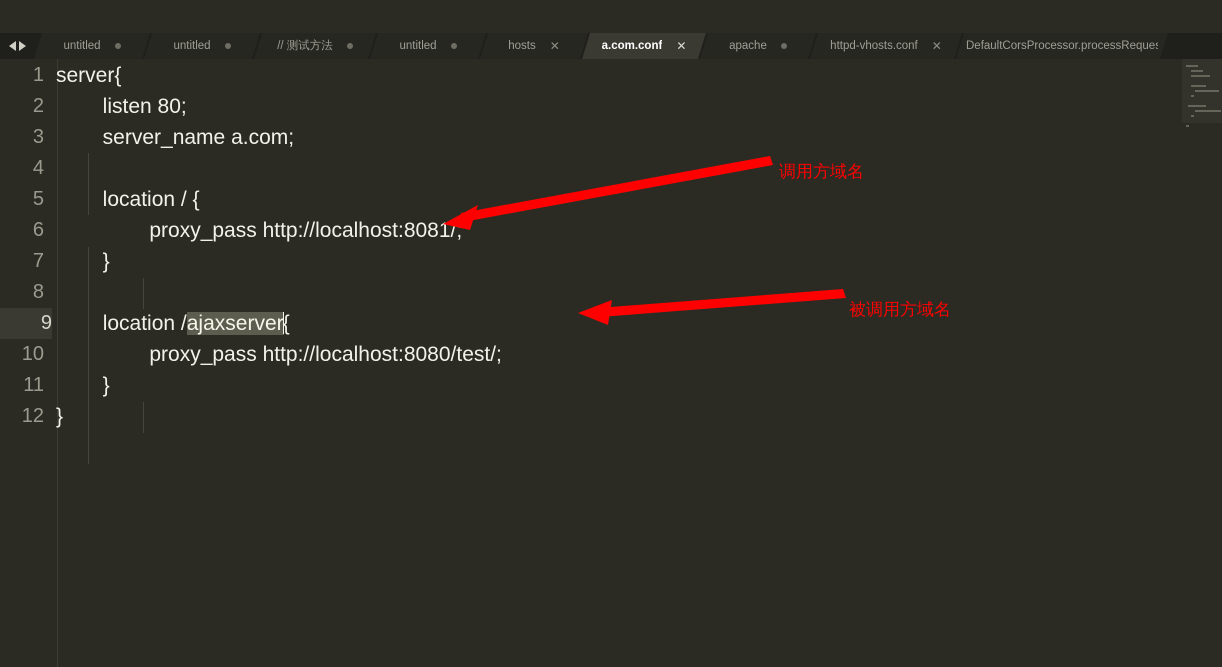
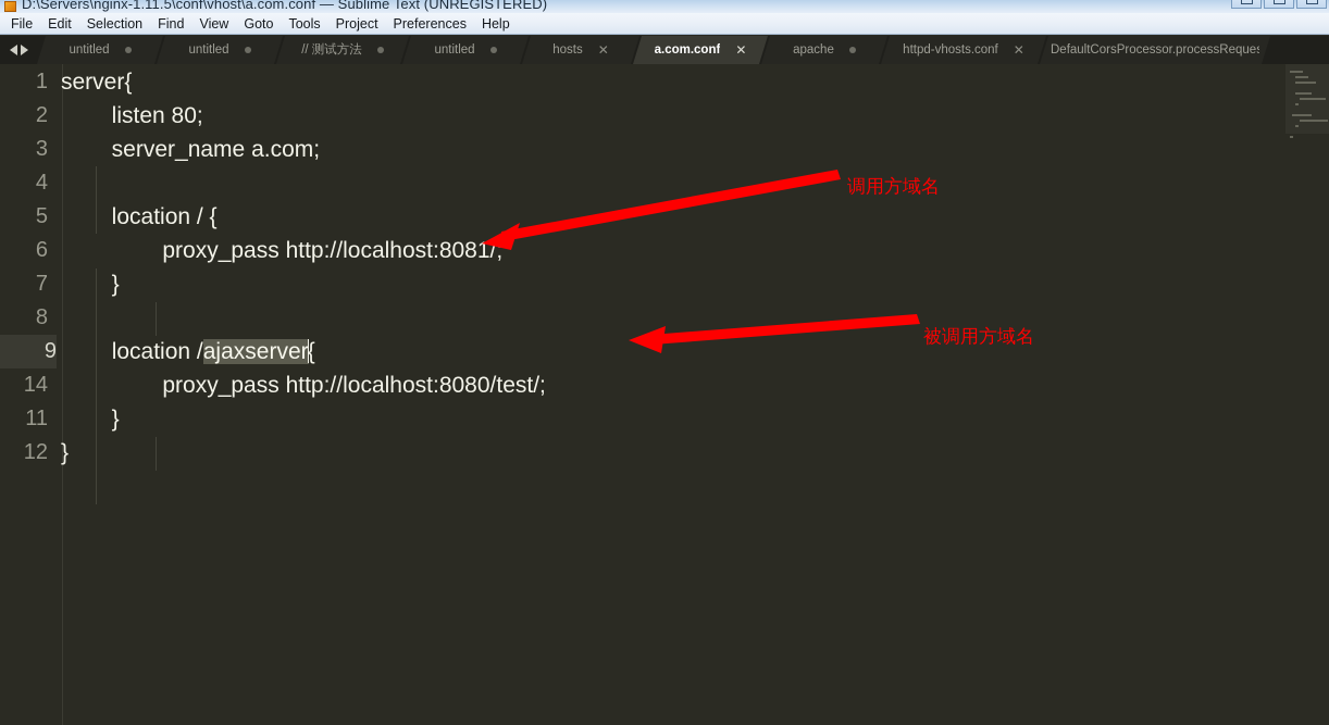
+ D:\Servers\nginx-1.11.5\conf\vhost\a.com.conf — Sublime Text (UNREGISTERED)
+ File
+ Edit
+ Selection
+ Find
+ View
+ Goto
+ Tools
+ Project
+ Preferences
+ Help
  untitled
  untitled
  // 测试方法
  untitled
  hosts
  ✕
  a.com.conf
  ✕
  apache
  httpd-vhosts.conf
  ✕
  DefaultCorsProcessor.processReque
  1
  2
  3
  4
  5
  6
  7
  8
  9
- 10
+ 14
  11
  12
  server{
  listen 80;
  server_name a.com;
  location / {
  proxy_pass http://localhost:8081/;
  }
  location /ajaxserver{
  proxy_pass http://localhost:8080/test/;
  }
  }
  调用方域名
  被调用方域名
